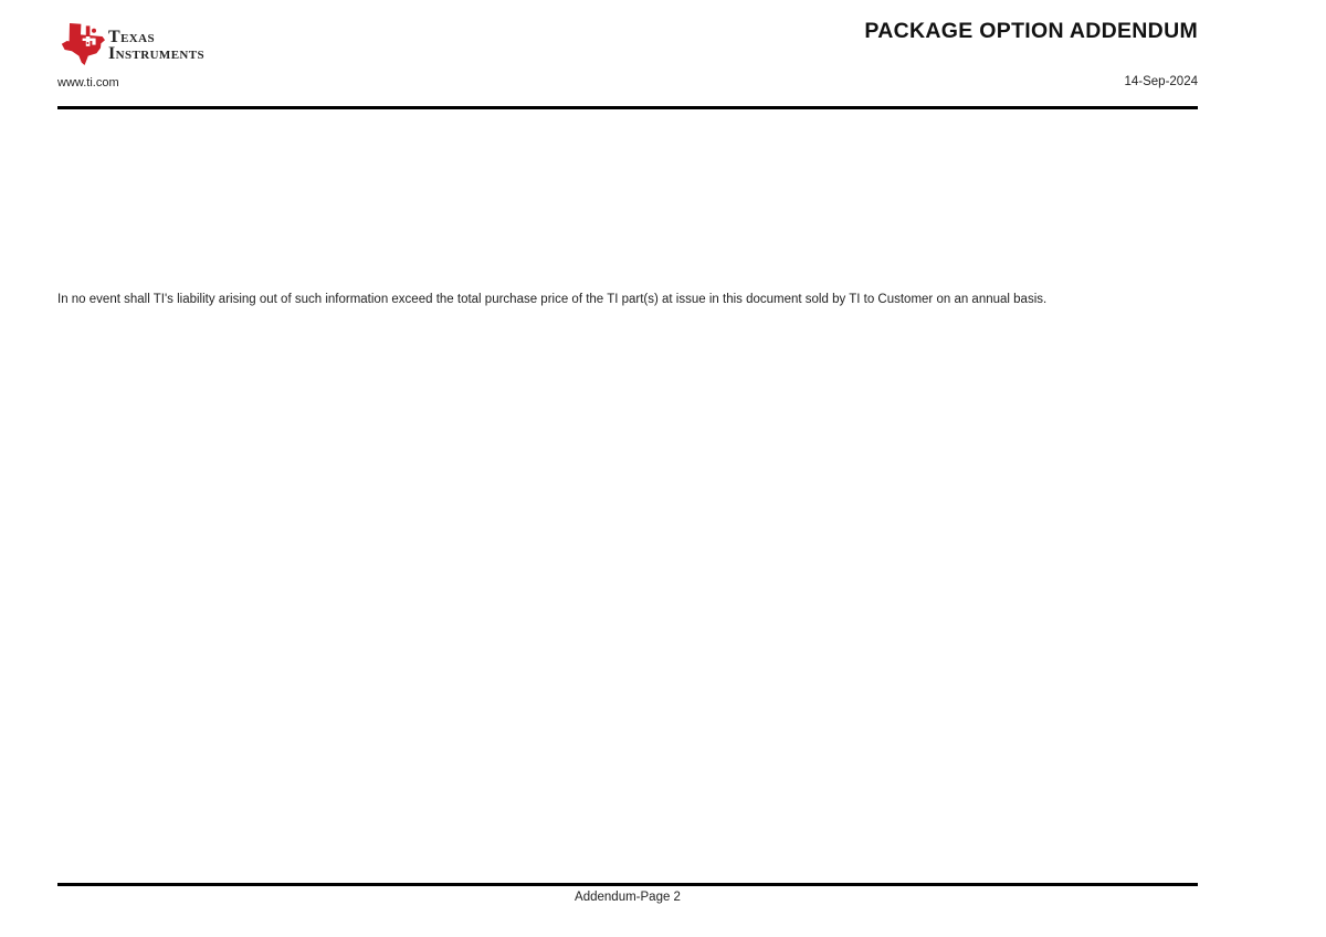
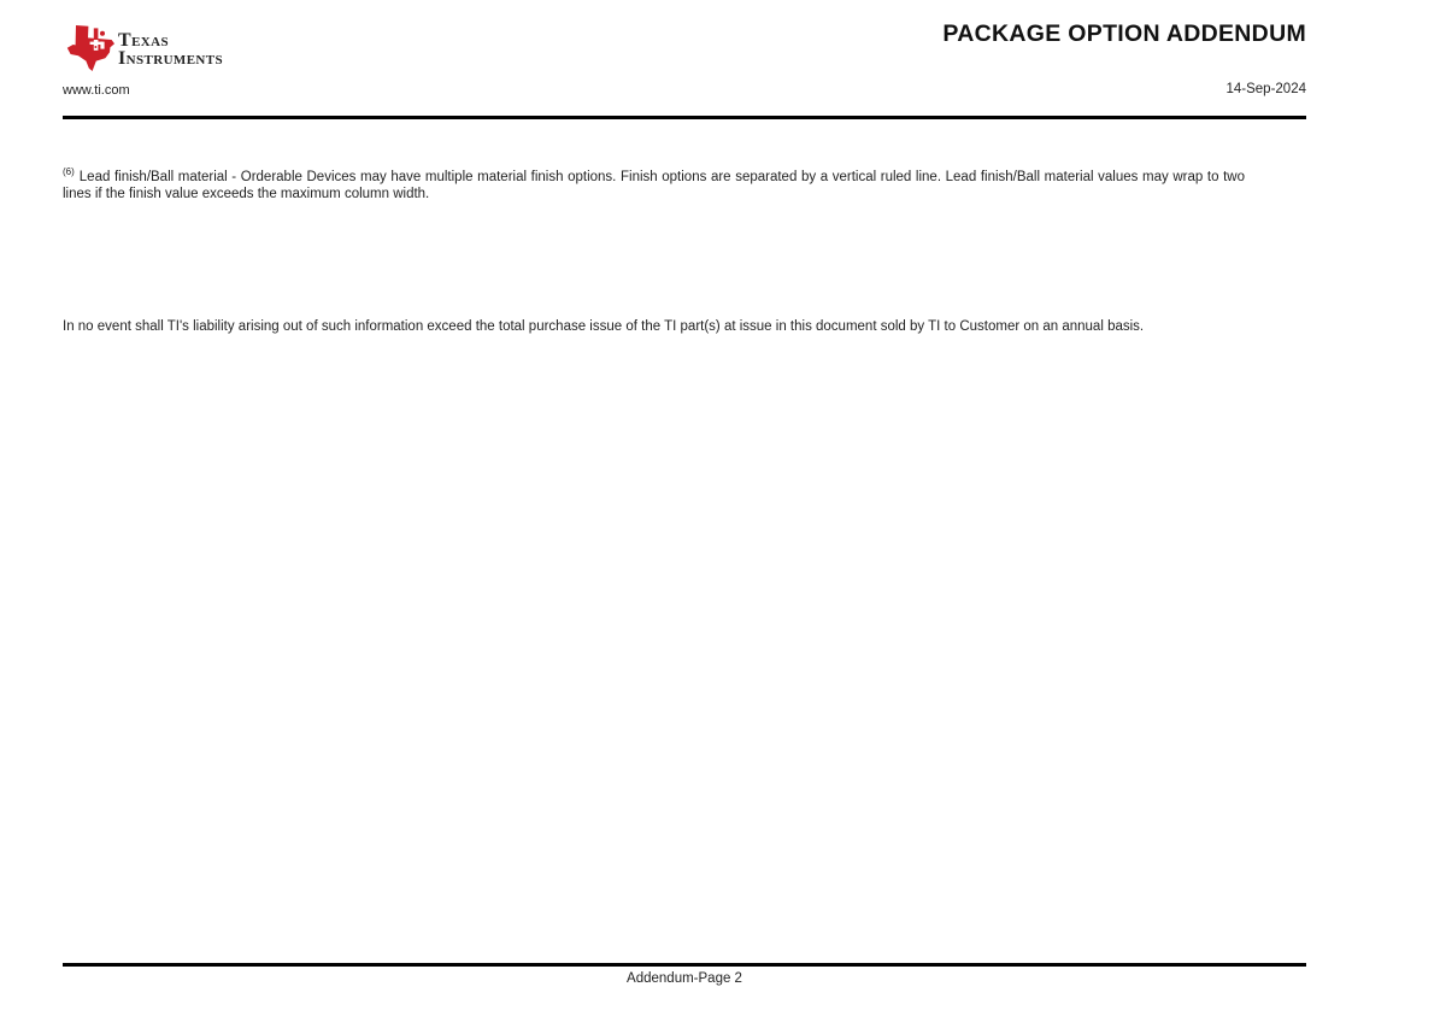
  Texas
  Instruments
  www.ti.com
  PACKAGE OPTION ADDENDUM
  14-Sep-2024
+ (6) Lead finish/Ball material - Orderable Devices may have multiple material finish options. Finish options are separated by a vertical ruled line. Lead finish/Ball material values may wrap to two lines if the finish value exceeds the maximum column width.
- In no event shall TI's liability arising out of such information exceed the total purchase price of the TI part(s) at issue in this document sold by TI to Customer on an annual basis.
+ In no event shall TI's liability arising out of such information exceed the total purchase issue of the TI part(s) at issue in this document sold by TI to Customer on an annual basis.
  Addendum-Page 2
